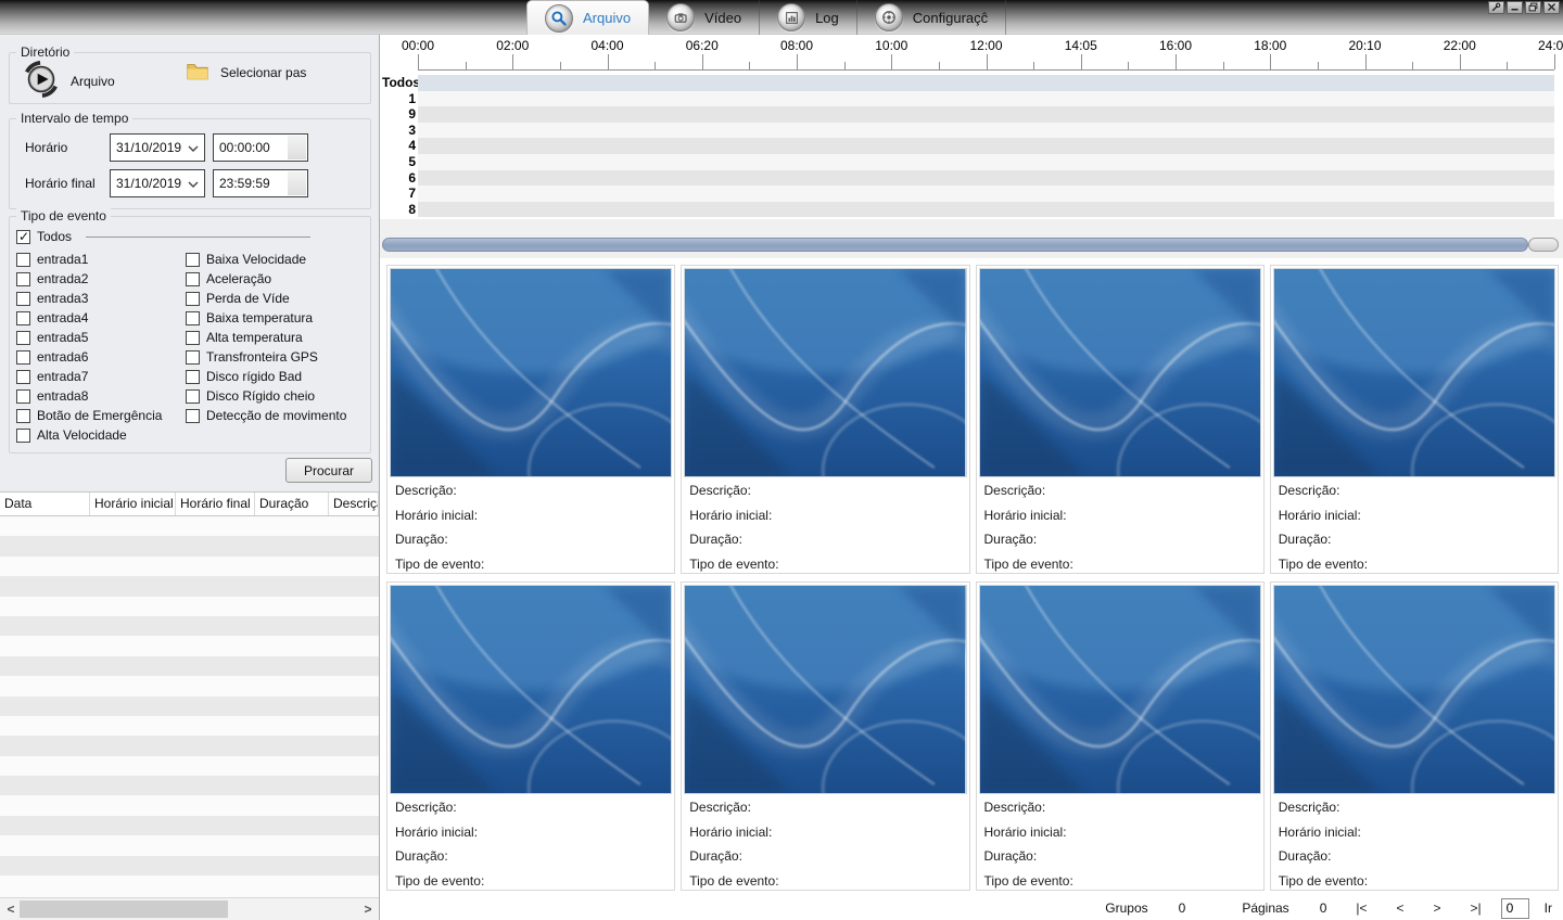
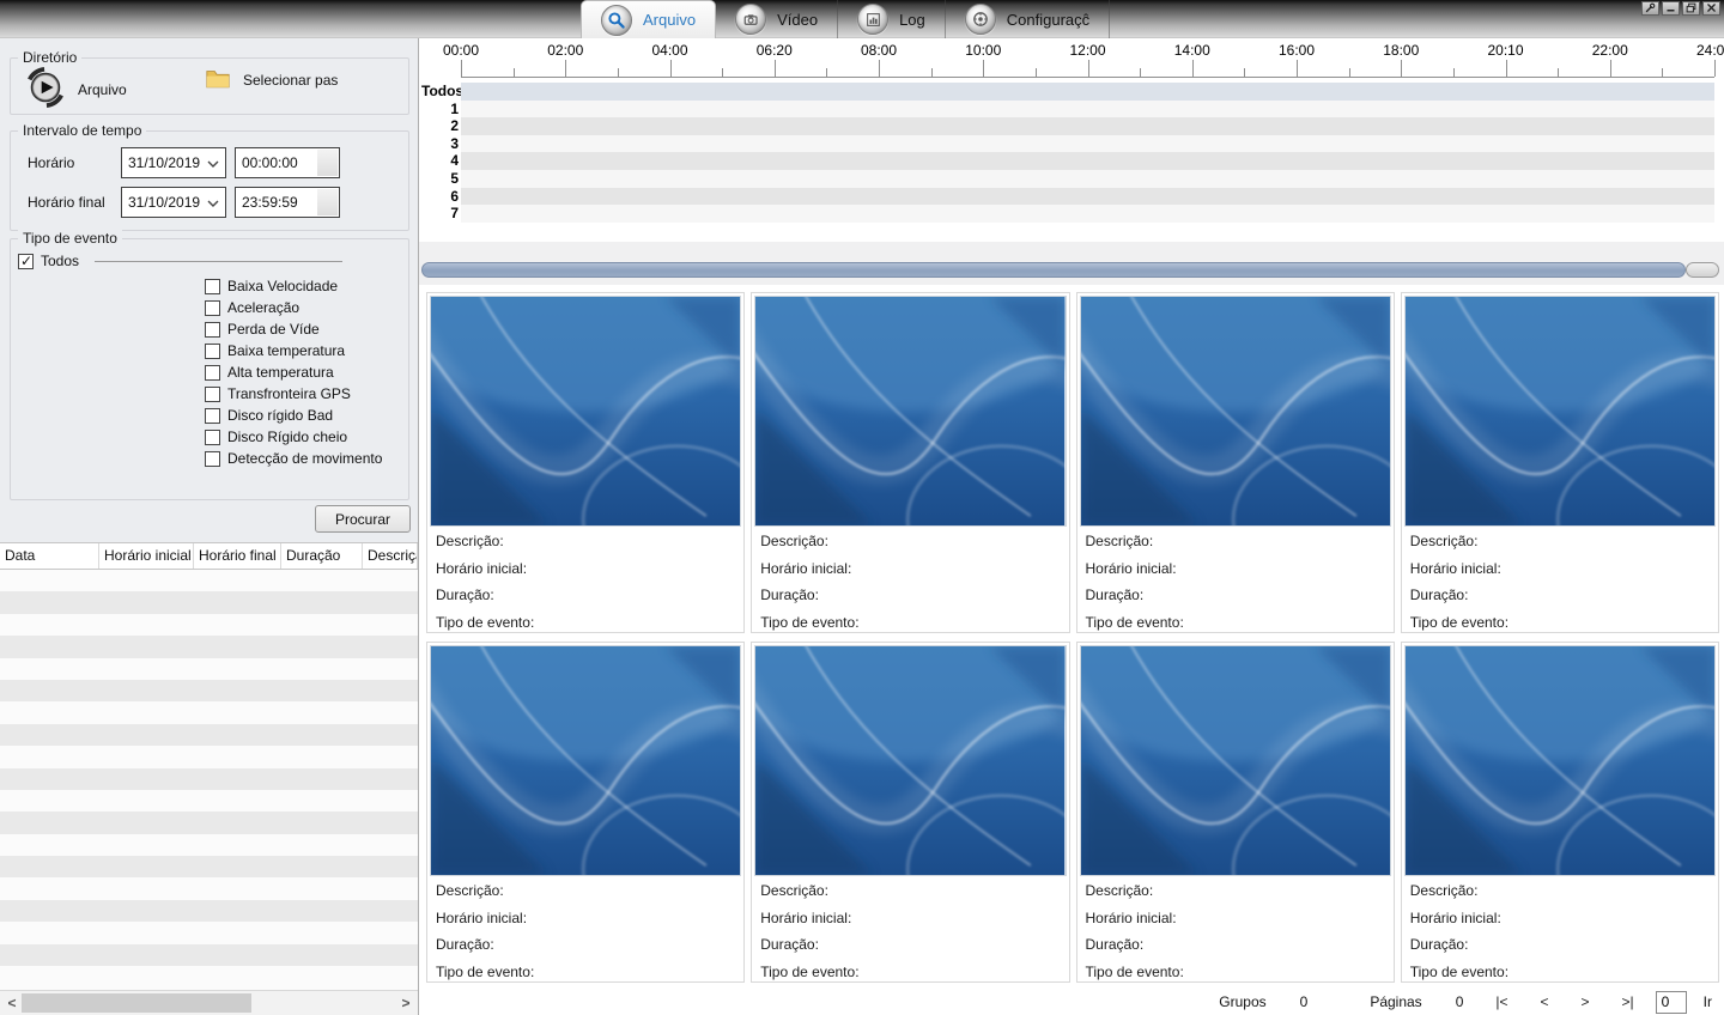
  Arquivo
  Vídeo
  Log
  Configuraçĉ
  Diretório
  Arquivo
  Selecionar pas
  Intervalo de tempo
  Horário
  31/10/2019
  00:00:00
  Horário final
  31/10/2019
  23:59:59
  Tipo de evento
  Todos
- entrada1
- entrada2
- entrada3
- entrada4
- entrada5
- entrada6
- entrada7
- entrada8
- Botão de Emergência
- Alta Velocidade
  Baixa Velocidade
  Aceleração
  Perda de Víde
  Baixa temperatura
  Alta temperatura
  Transfronteira GPS
  Disco rígido Bad
  Disco Rígido cheio
  Detecção de movimento
  Procurar
  Data
  Horário inicial
  Horário final
  Duração
  Descriç
  <
  >
  00:00
  02:00
  04:00
  06:20
  08:00
  10:00
  12:00
- 14:05
+ 14:00
  16:00
  18:00
  20:10
  22:00
  24:0
  Todos
  1
- 9
+ 2
  3
  4
  5
  6
  7
- 8
  Descrição:
  Horário inicial:
  Duração:
  Tipo de evento:
  Descrição:
  Horário inicial:
  Duração:
  Tipo de evento:
  Descrição:
  Horário inicial:
  Duração:
  Tipo de evento:
  Descrição:
  Horário inicial:
  Duração:
  Tipo de evento:
  Descrição:
  Horário inicial:
  Duração:
  Tipo de evento:
  Descrição:
  Horário inicial:
  Duração:
  Tipo de evento:
  Descrição:
  Horário inicial:
  Duração:
  Tipo de evento:
  Descrição:
  Horário inicial:
  Duração:
  Tipo de evento:
  Grupos
  0
  Páginas
  0
  |< < > >|
  0
  Ir
